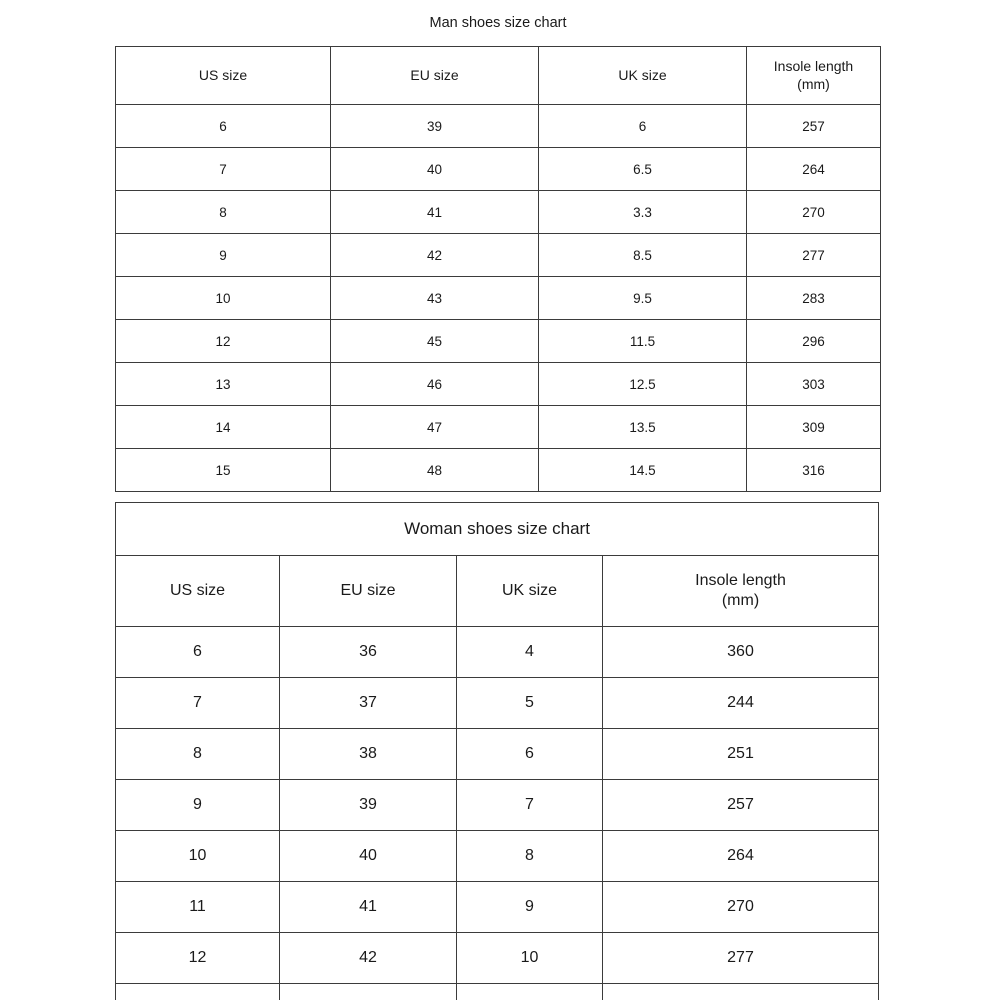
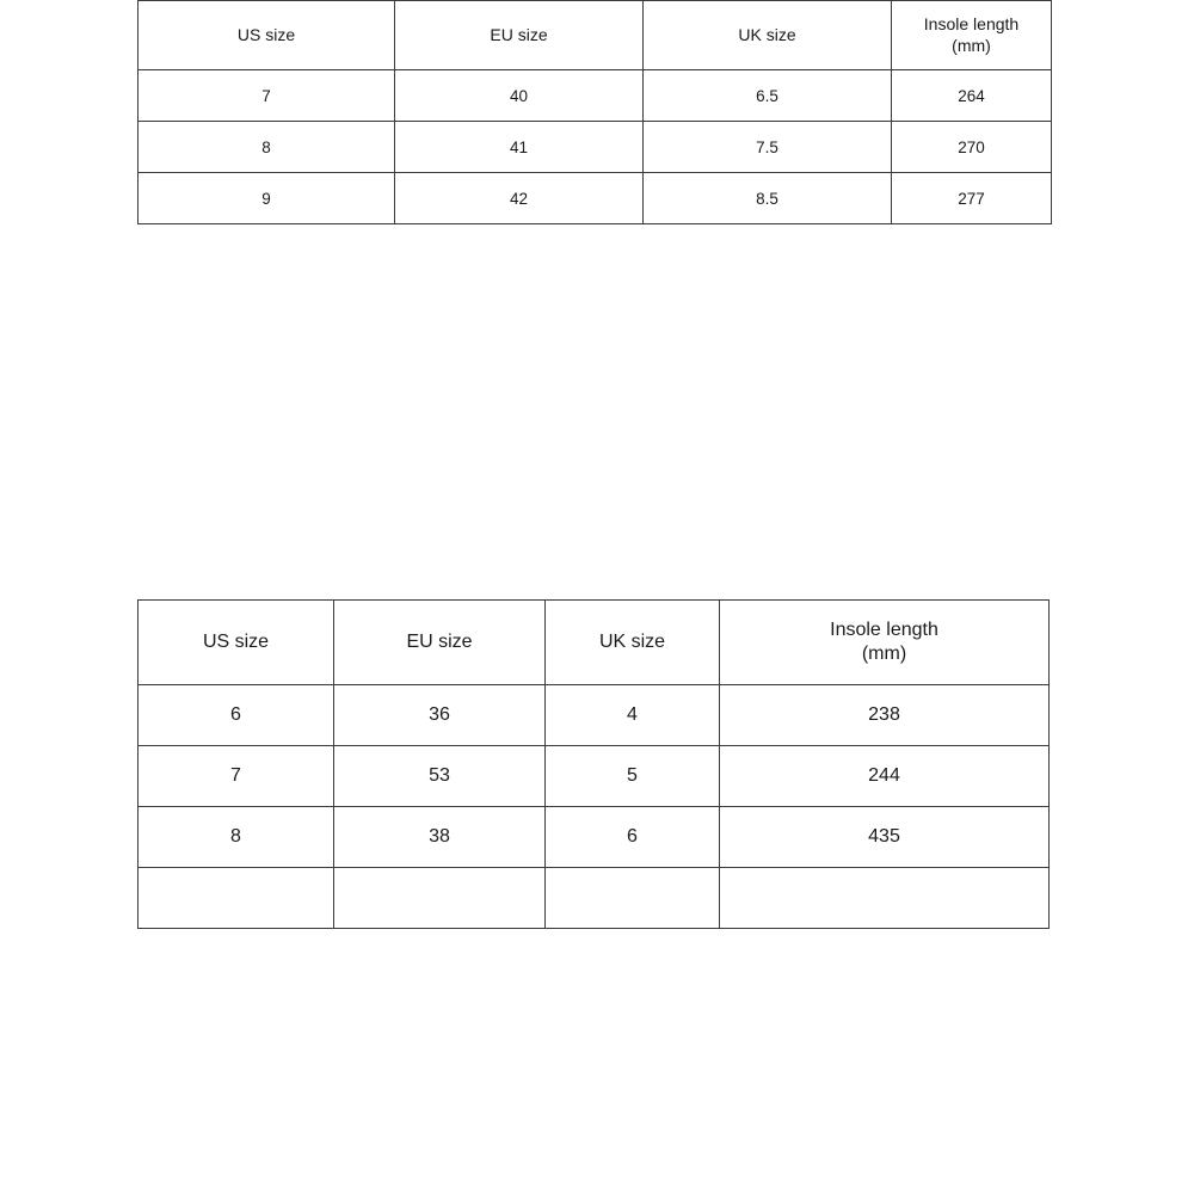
- Man shoes size chart
  US size	EU size	UK size	Insole length (mm)
- 6	39	6	257
  7	40	6.5	264
- 8	41	3.3	270
+ 8	41	7.5	270
  9	42	8.5	277
- 10	43	9.5	283
- 12	45	11.5	296
- 13	46	12.5	303
- 14	47	13.5	309
- 15	48	14.5	316
- Woman shoes size chart
  US size	EU size	UK size	Insole length (mm)
- 6	36	4	360
+ 6	36	4	238
- 7	37	5	244
+ 7	53	5	244
- 8	38	6	251
+ 8	38	6	435
- 9	39	7	257
- 10	40	8	264
- 11	41	9	270
- 12	42	10	277
